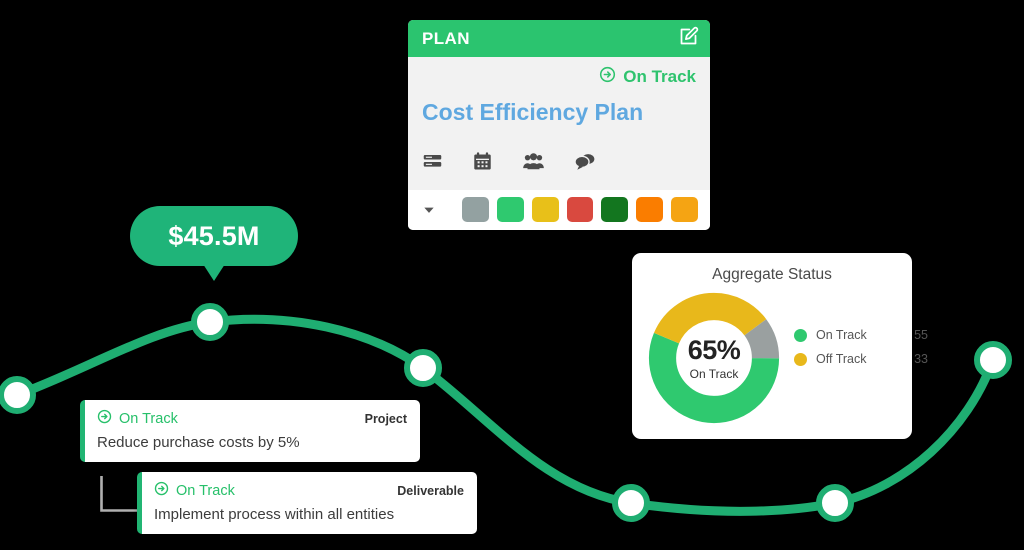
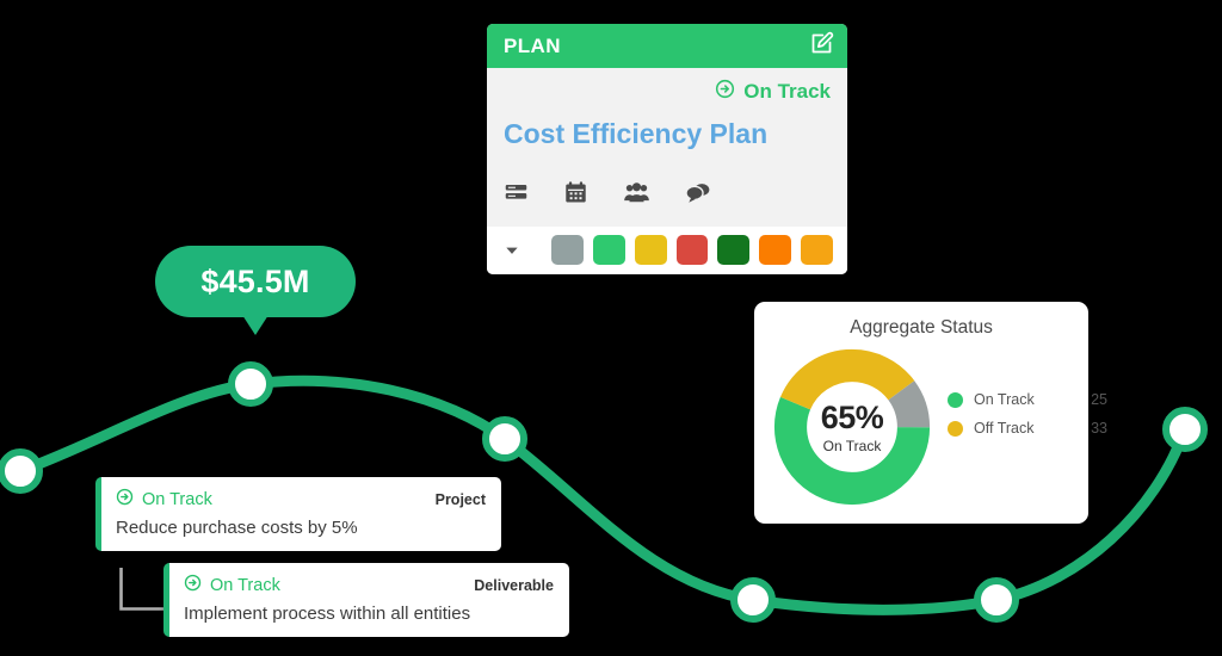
  $45.5M
  PLAN
  On Track
  Cost Efficiency Plan
  On Track
  Project
  Reduce purchase costs by 5%
  On Track
  Deliverable
  Implement process within all entities
  Aggregate Status
  65%
  On Track
  On Track
- 55
+ 25
  Off Track
  33
